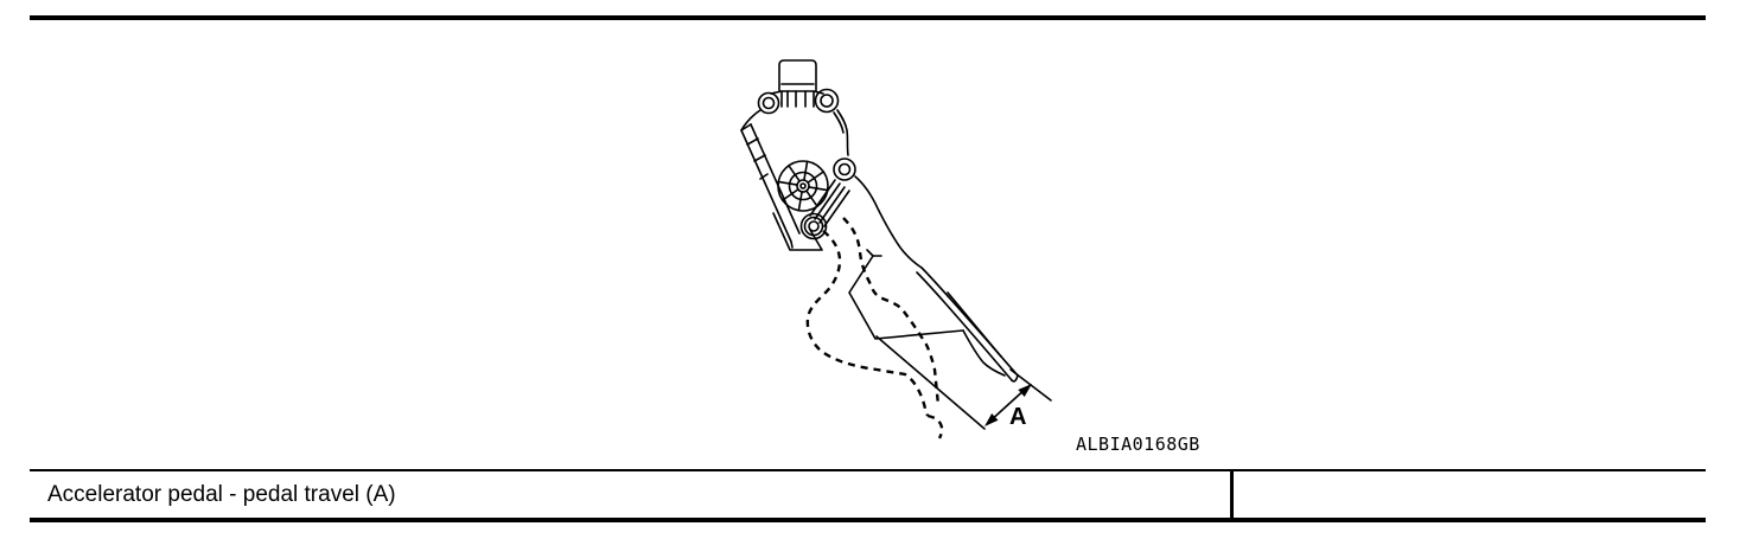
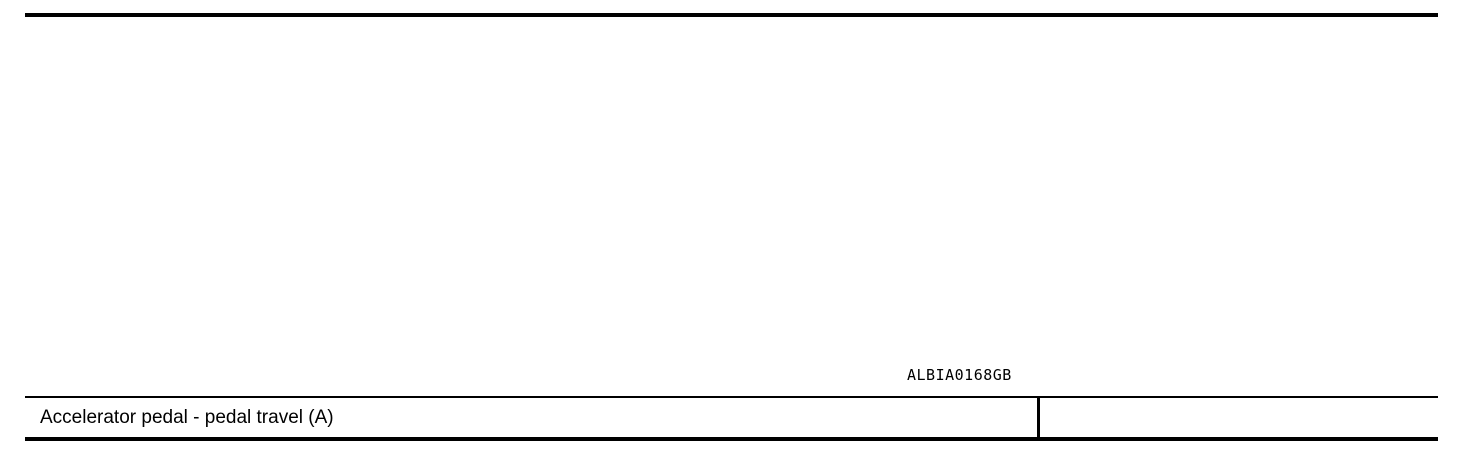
- A
  ALBIA0168GB
  Accelerator pedal - pedal travel (A)
